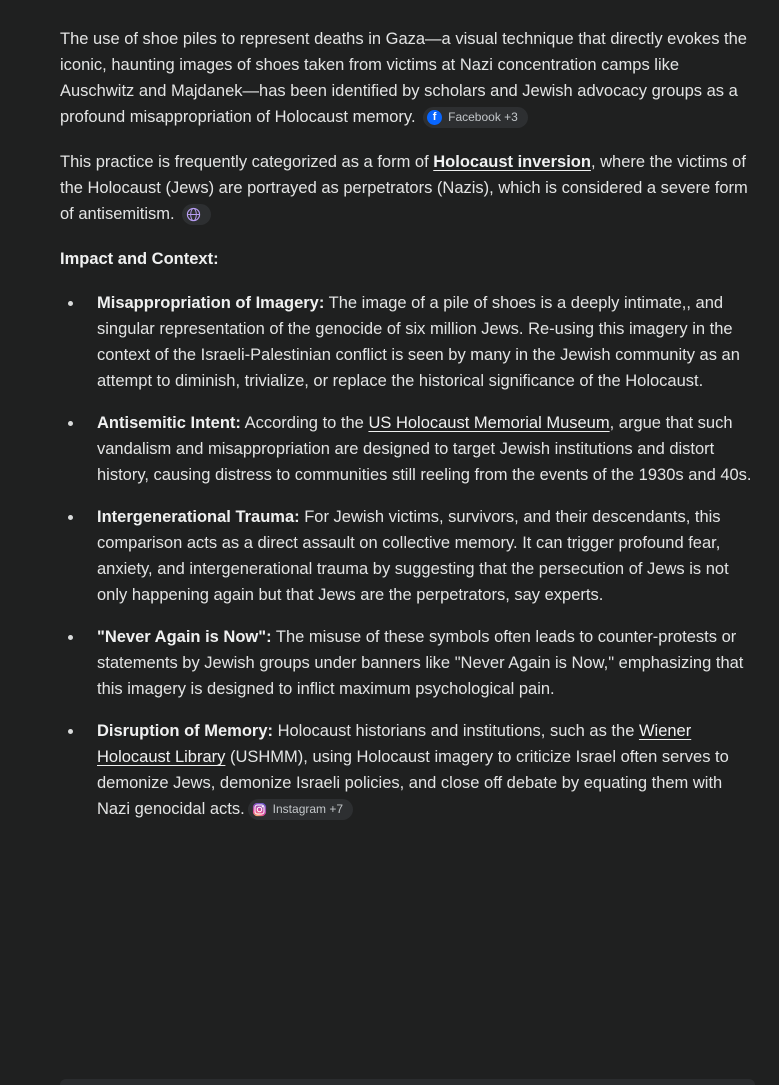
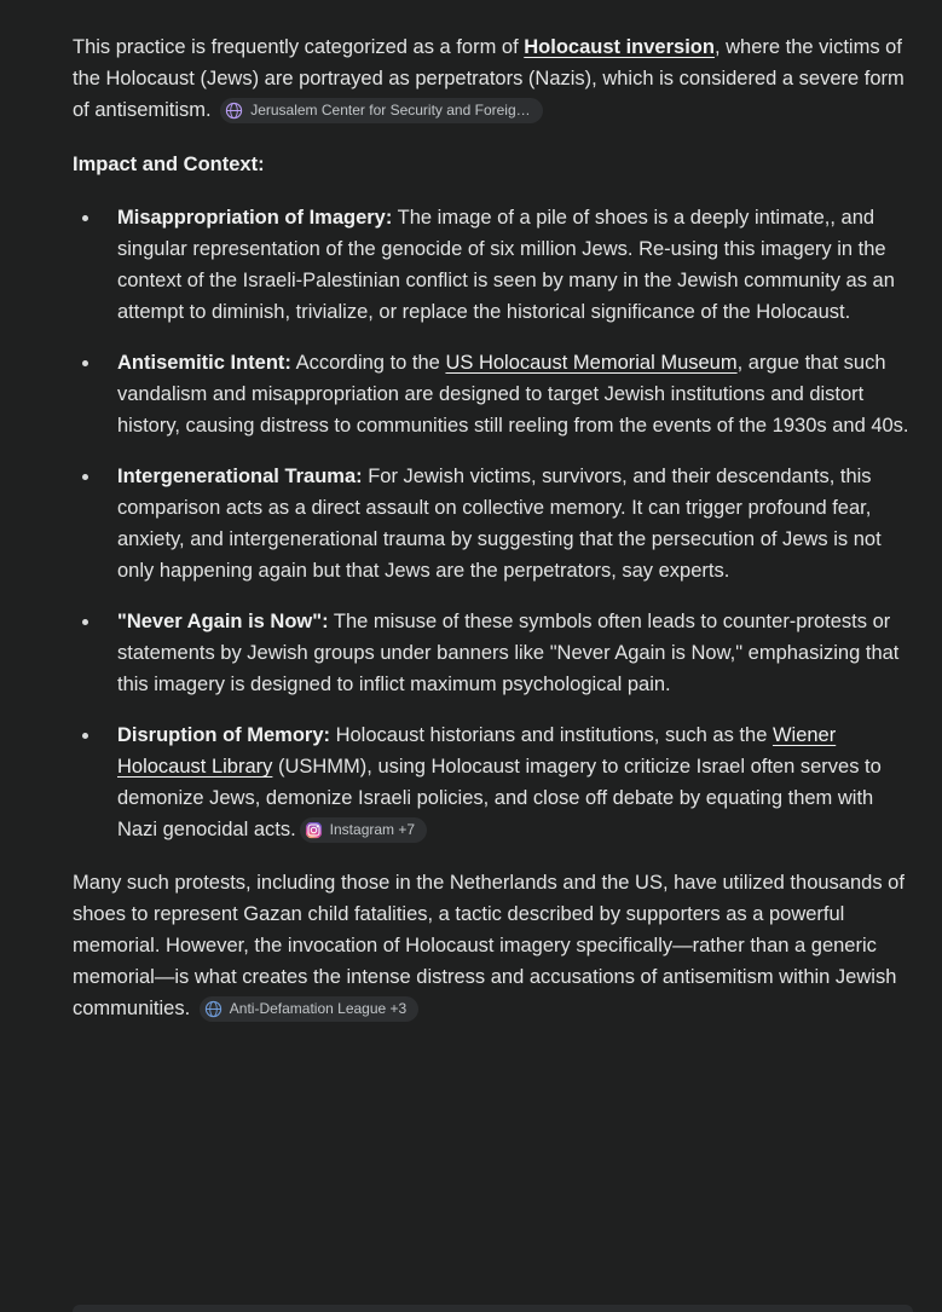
- The use of shoe piles to represent deaths in Gaza—a visual technique that directly evokes the iconic, haunting images of shoes taken from victims at Nazi concentration camps like Auschwitz and Majdanek—has been identified by scholars and Jewish advocacy groups as a profound misappropriation of Holocaust memory.
- f
- Facebook +3
  This practice is frequently categorized as a form of Holocaust inversion, where the victims of the Holocaust (Jews) are portrayed as perpetrators (Nazis), which is considered a severe form of antisemitism.
+ Jerusalem Center for Security and Foreig…
  Impact and Context:
  Misappropriation of Imagery: The image of a pile of shoes is a deeply intimate,, and singular representation of the genocide of six million Jews. Re-using this imagery in the context of the Israeli-Palestinian conflict is seen by many in the Jewish community as an attempt to diminish, trivialize, or replace the historical significance of the Holocaust.
  Antisemitic Intent: According to the US Holocaust Memorial Museum, argue that such vandalism and misappropriation are designed to target Jewish institutions and distort history, causing distress to communities still reeling from the events of the 1930s and 40s.
  Intergenerational Trauma: For Jewish victims, survivors, and their descendants, this comparison acts as a direct assault on collective memory. It can trigger profound fear, anxiety, and intergenerational trauma by suggesting that the persecution of Jews is not only happening again but that Jews are the perpetrators, say experts.
  "Never Again is Now": The misuse of these symbols often leads to counter-protests or statements by Jewish groups under banners like "Never Again is Now," emphasizing that this imagery is designed to inflict maximum psychological pain.
  Disruption of Memory: Holocaust historians and institutions, such as the Wiener Holocaust Library (USHMM), using Holocaust imagery to criticize Israel often serves to demonize Jews, demonize Israeli policies, and close off debate by equating them with Nazi genocidal acts.
  Instagram +7
+ Many such protests, including those in the Netherlands and the US, have utilized thousands of shoes to represent Gazan child fatalities, a tactic described by supporters as a powerful memorial. However, the invocation of Holocaust imagery specifically—rather than a generic memorial—is what creates the intense distress and accusations of antisemitism within Jewish communities.
+ Anti-Defamation League +3
